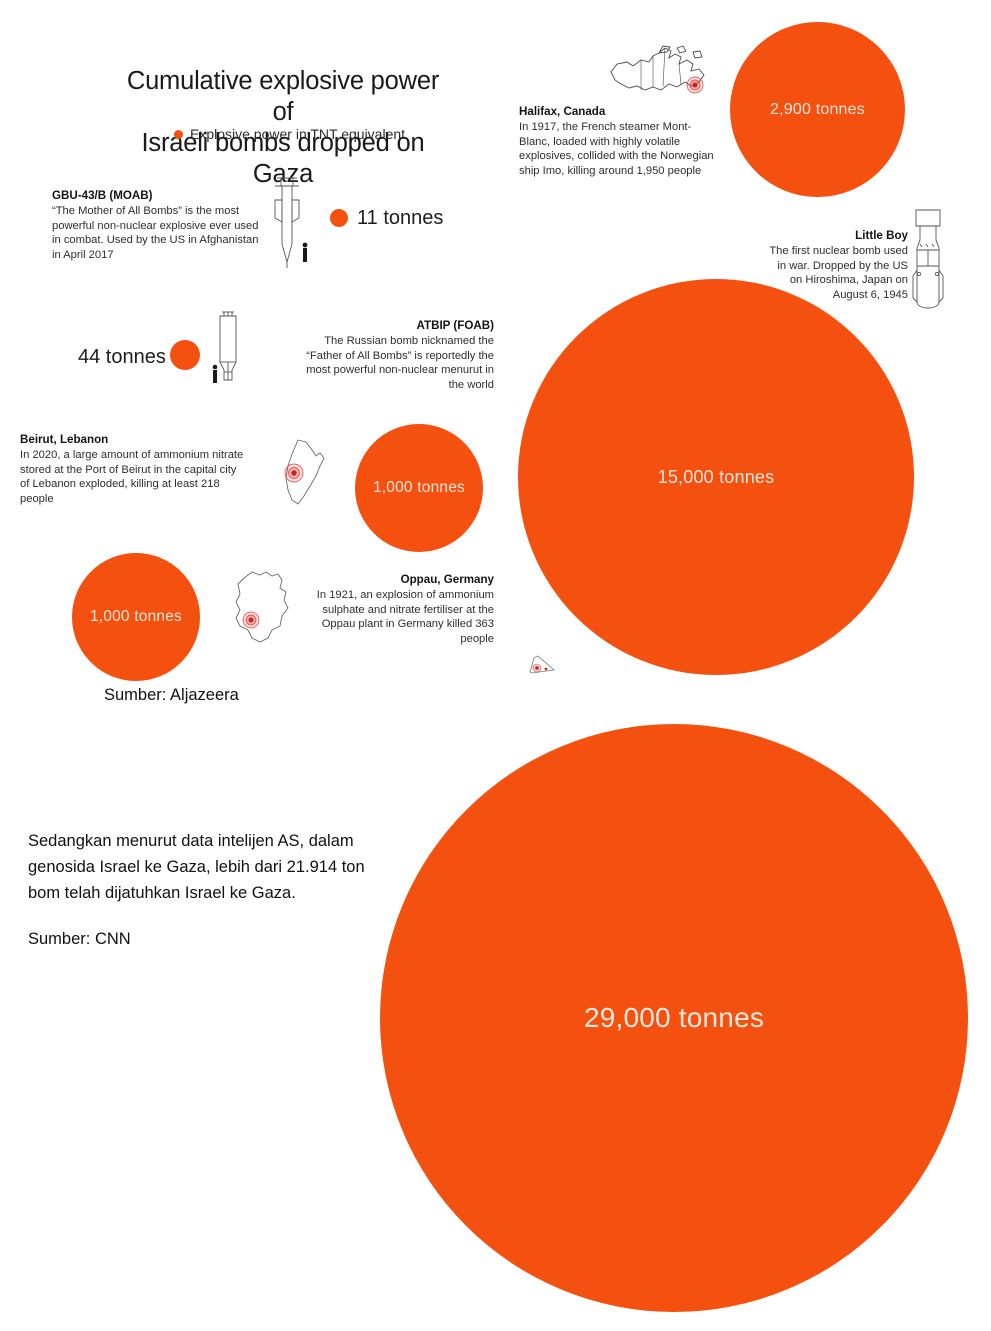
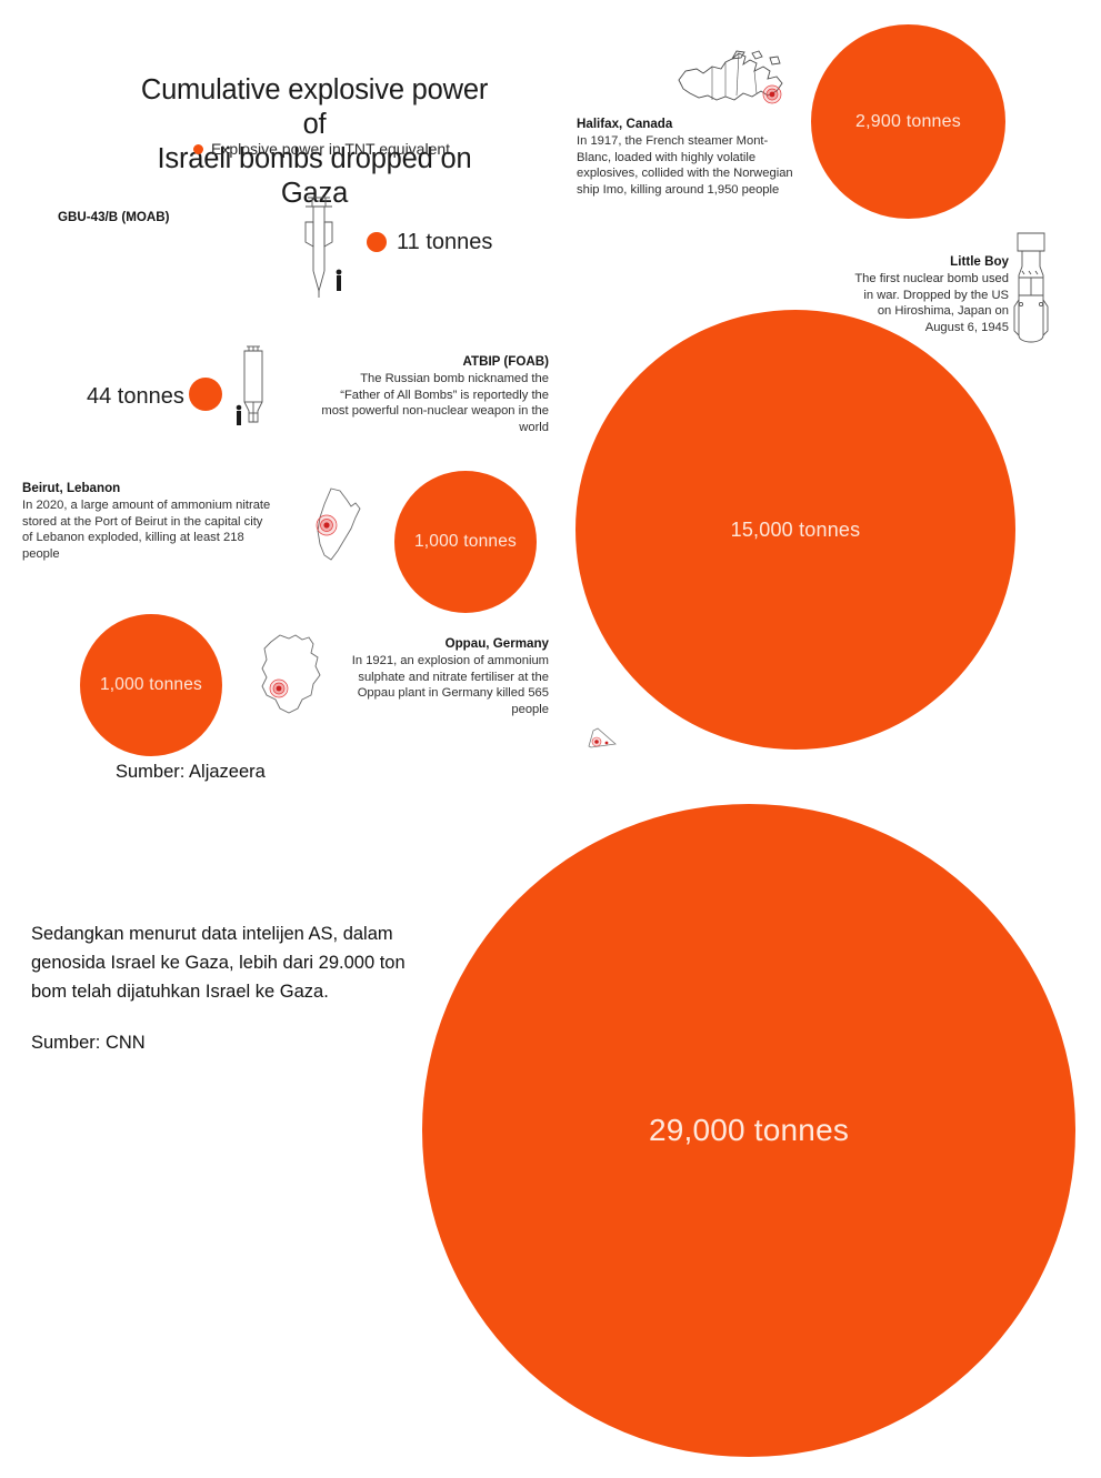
  Cumulative explosive power of
  Israeli bombs dropped on Gaza
  Explosive power in TNT equivalent
  Halifax, Canada
  In 1917, the French steamer Mont-Blanc, loaded with highly volatile explosives, collided with the Norwegian ship Imo, killing around 1,950 people
  2,900 tonnes
  GBU-43/B (MOAB)
- “The Mother of All Bombs” is the most powerful non-nuclear explosive ever used in combat. Used by the US in Afghanistan in April 2017
  11 tonnes
  Little Boy
  The first nuclear bomb used in war. Dropped by the US on Hiroshima, Japan on August 6, 1945
  44 tonnes
  ATBIP (FOAB)
- The Russian bomb nicknamed the “Father of All Bombs” is reportedly the most powerful non-nuclear menurut in the world
+ The Russian bomb nicknamed the “Father of All Bombs” is reportedly the most powerful non-nuclear weapon in the world
  Beirut, Lebanon
  In 2020, a large amount of ammonium nitrate stored at the Port of Beirut in the capital city of Lebanon exploded, killing at least 218 people
  1,000 tonnes
  15,000 tonnes
  1,000 tonnes
  Oppau, Germany
- In 1921, an explosion of ammonium sulphate and nitrate fertiliser at the Oppau plant in Germany killed 363 people
+ In 1921, an explosion of ammonium sulphate and nitrate fertiliser at the Oppau plant in Germany killed 565 people
  Sumber: Aljazeera
- Sedangkan menurut data intelijen AS, dalam genosida Israel ke Gaza, lebih dari 21.914 ton bom telah dijatuhkan Israel ke Gaza.
+ Sedangkan menurut data intelijen AS, dalam genosida Israel ke Gaza, lebih dari 29.000 ton bom telah dijatuhkan Israel ke Gaza.
  Sumber: CNN
  29,000 tonnes
